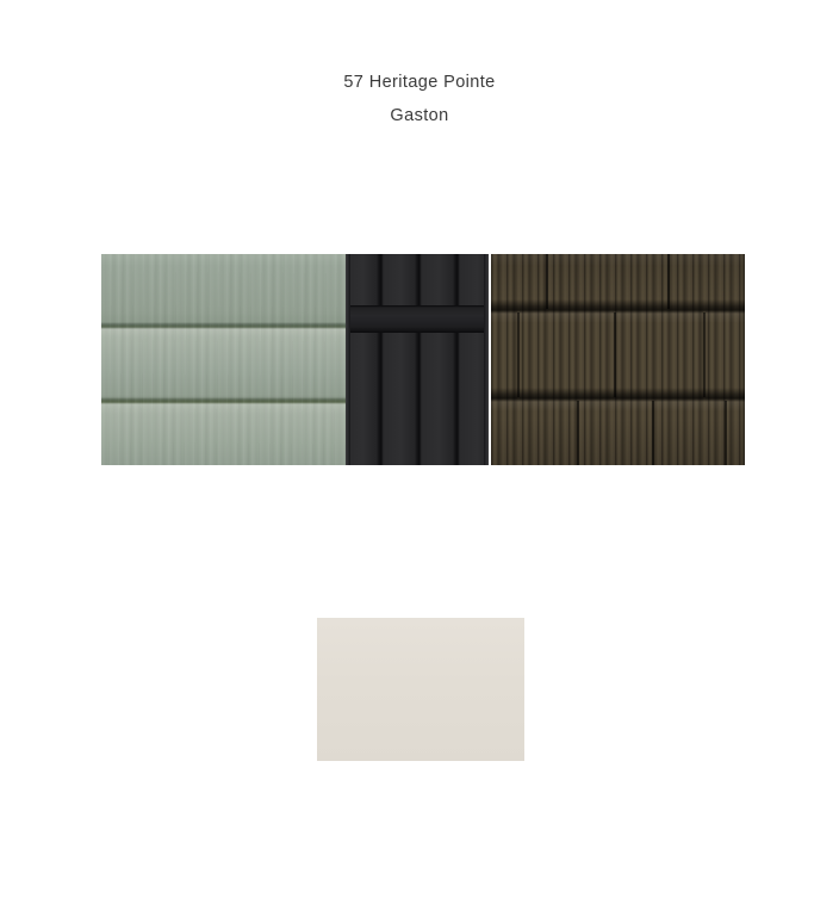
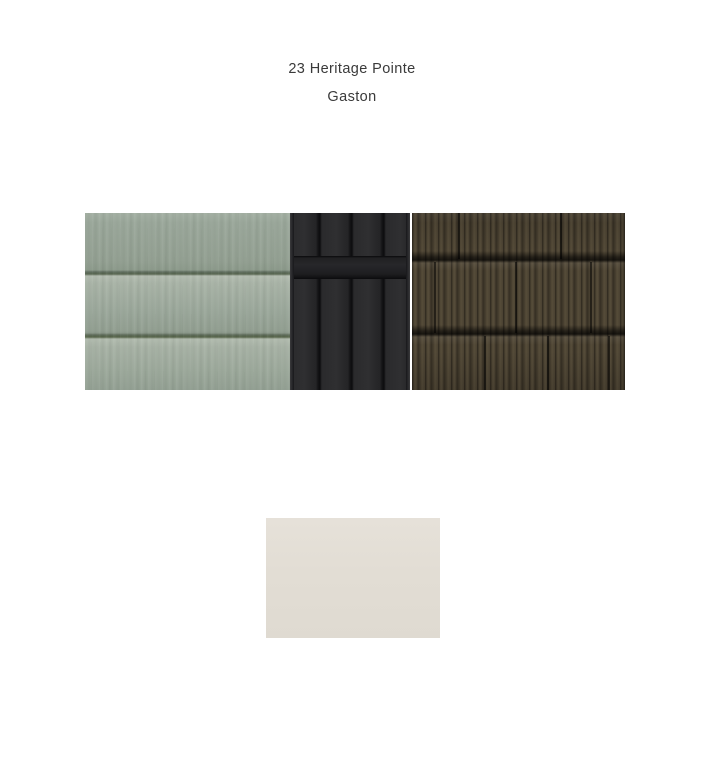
- 57 Heritage Pointe
+ 23 Heritage Pointe
  Gaston
